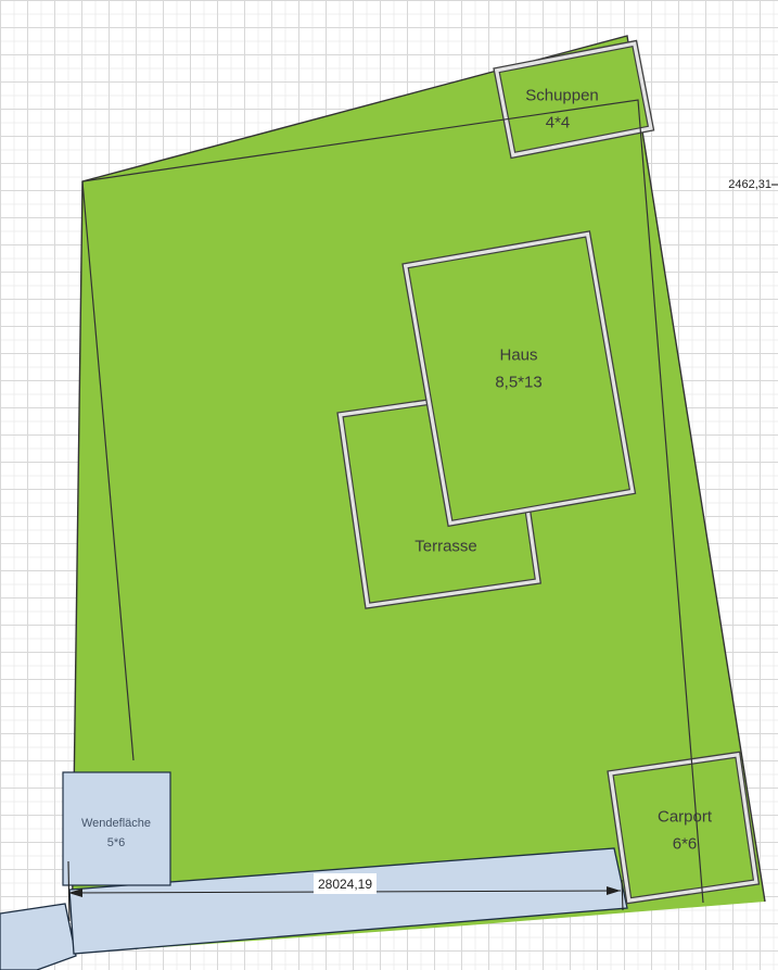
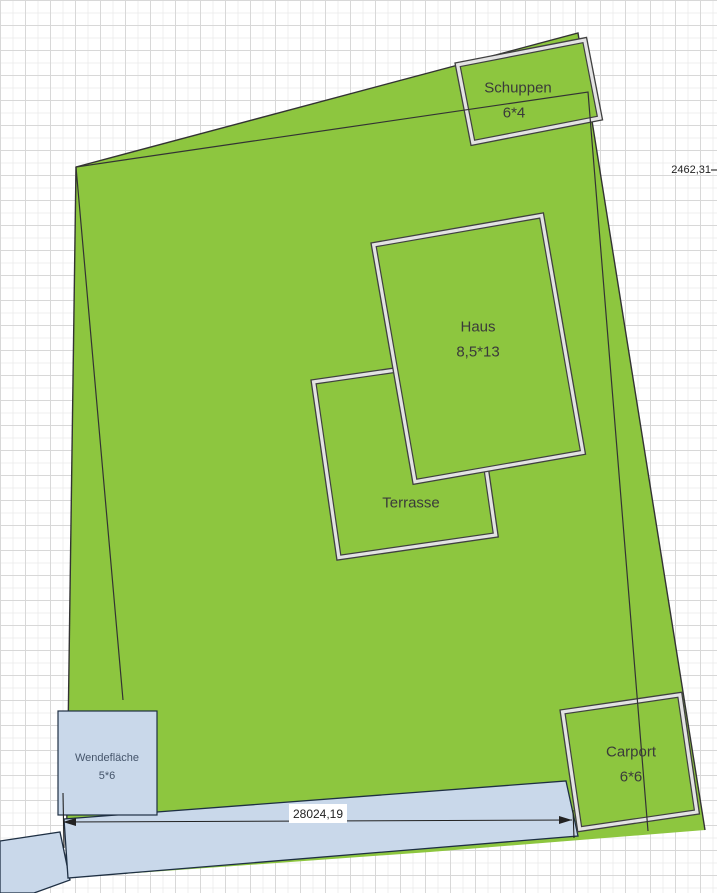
  28024,19
  2462,31
  Schuppen
- 4*4
+ 6*4
  Haus
  8,5*13
  Terrasse
  Wendefläche
  5*6
  Carport
  6*6
